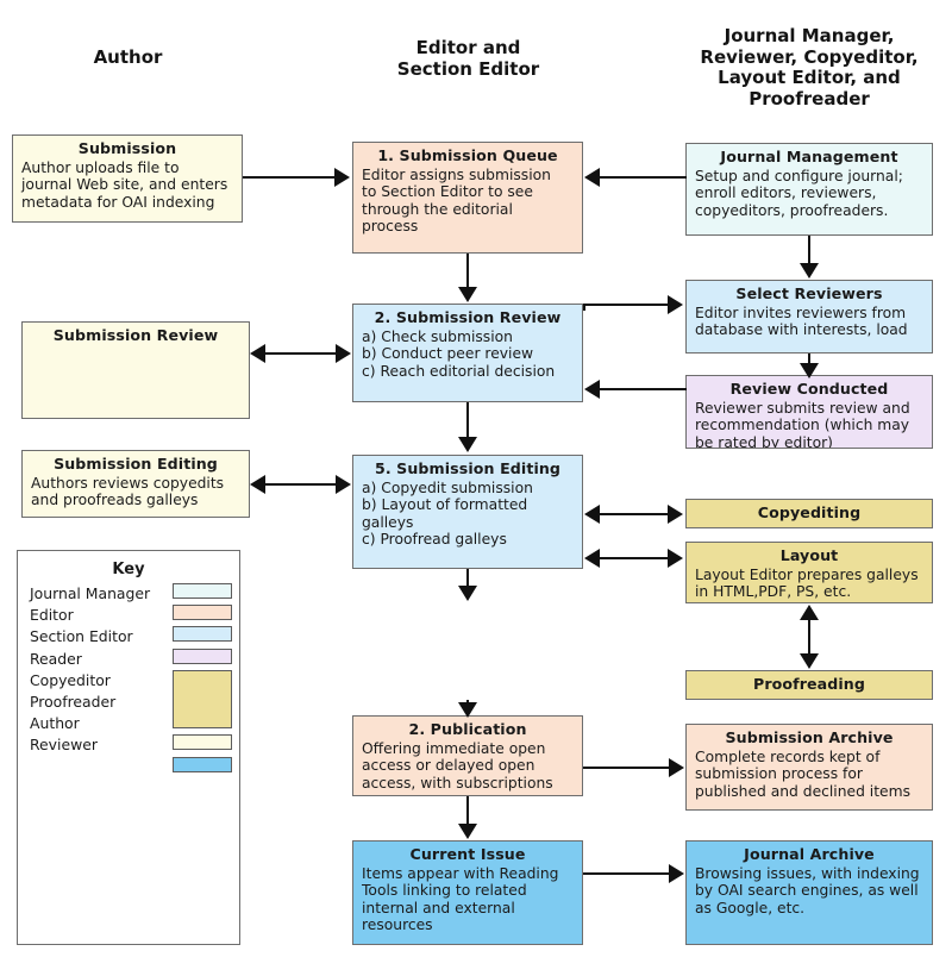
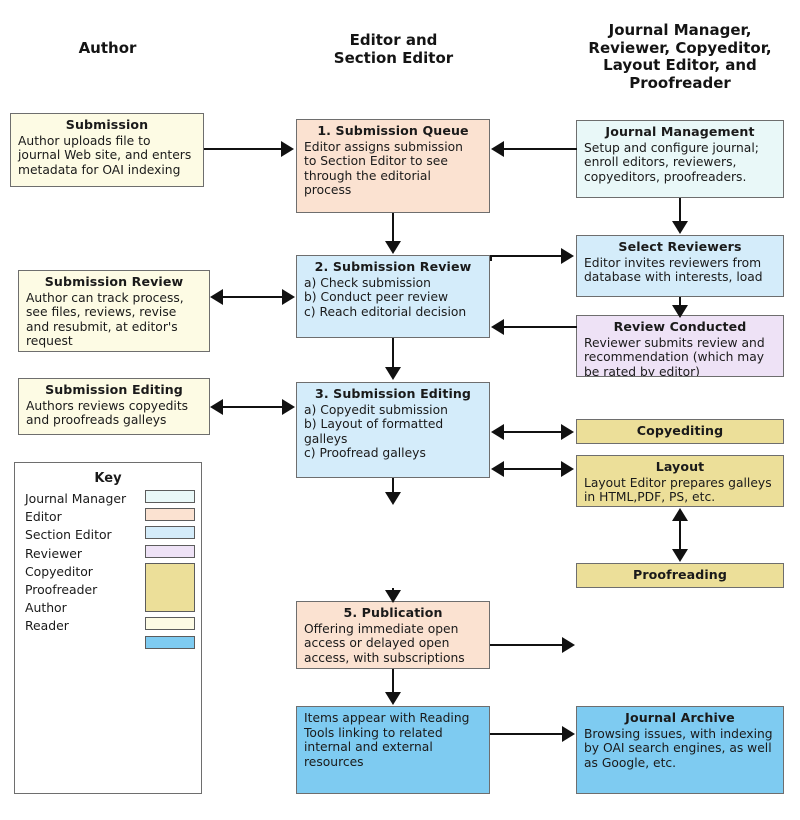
  Author
  Editor and
  Section Editor
  Journal Manager,
  Reviewer, Copyeditor,
  Layout Editor, and
  Proofreader
  Submission
  Author uploads file to
  journal Web site, and enters
  metadata for OAI indexing
  Submission Review
+ Author can track process,
+ see files, reviews, revise
+ and resubmit, at editor's
+ request
  Submission Editing
  Authors reviews copyedits
  and proofreads galleys
  Key
  Journal Manager
  Editor
  Section Editor
- Reader
+ Reviewer
  Copyeditor
  Proofreader
  Author
- Reviewer
+ Reader
  1. Submission Queue
  Editor assigns submission
  to Section Editor to see
  through the editorial
  process
  2. Submission Review
  a) Check submission
  b) Conduct peer review
  c) Reach editorial decision
- 5. Submission Editing
+ 3. Submission Editing
  a) Copyedit submission
  b) Layout of formatted
  galleys
  c) Proofread galleys
- 2. Publication
+ 5. Publication
  Offering immediate open
  access or delayed open
  access, with subscriptions
- Current Issue
  Items appear with Reading
  Tools linking to related
  internal and external
  resources
  Journal Management
  Setup and configure journal;
  enroll editors, reviewers,
  copyeditors, proofreaders.
  Select Reviewers
  Editor invites reviewers from
  database with interests, load
  Review Conducted
  Reviewer submits review and
  recommendation (which may
  be rated by editor)
  Copyediting
  Layout
  Layout Editor prepares galleys
  in HTML,PDF, PS, etc.
  Proofreading
- Submission Archive
- Complete records kept of
- submission process for
- published and declined items
  Journal Archive
  Browsing issues, with indexing
  by OAI search engines, as well
  as Google, etc.
